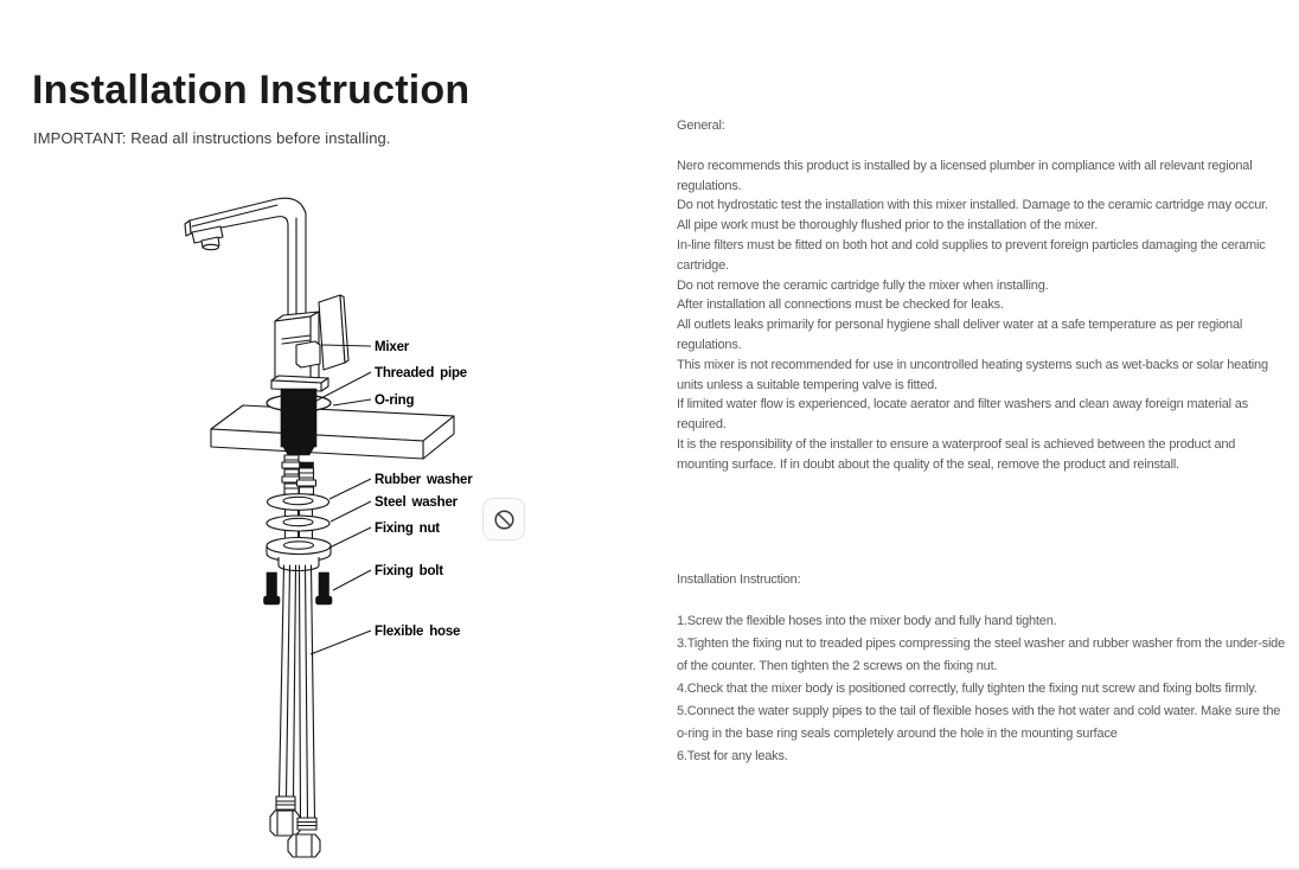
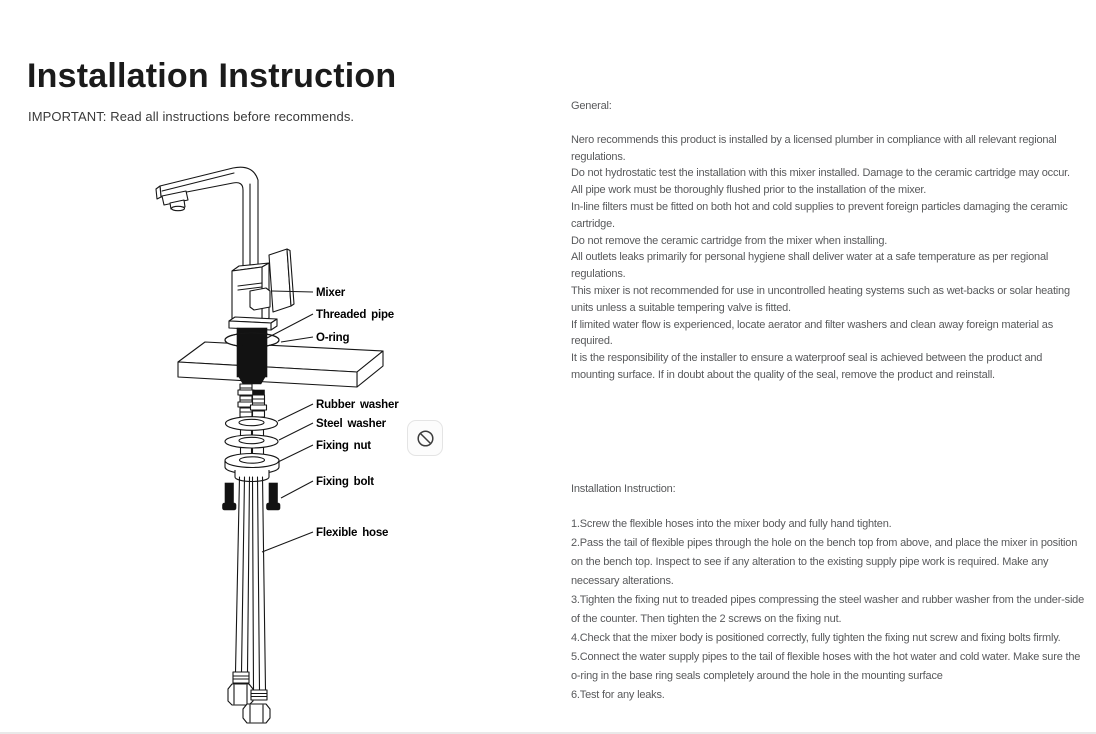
  Installation Instruction
- IMPORTANT: Read all instructions before installing.
+ IMPORTANT: Read all instructions before recommends.
  Mixer
  Threaded pipe
  O-ring
  Rubber washer
  Steel washer
  Fixing nut
  Fixing bolt
  Flexible hose
  General:
  Nero recommends this product is installed by a licensed plumber in compliance with all relevant regional regulations.
  Do not hydrostatic test the installation with this mixer installed. Damage to the ceramic cartridge may occur.
  All pipe work must be thoroughly flushed prior to the installation of the mixer.
  In-line filters must be fitted on both hot and cold supplies to prevent foreign particles damaging the ceramic cartridge.
- Do not remove the ceramic cartridge fully the mixer when installing.
+ Do not remove the ceramic cartridge from the mixer when installing.
- After installation all connections must be checked for leaks.
  All outlets leaks primarily for personal hygiene shall deliver water at a safe temperature as per regional regulations.
  This mixer is not recommended for use in uncontrolled heating systems such as wet-backs or solar heating units unless a suitable tempering valve is fitted.
  If limited water flow is experienced, locate aerator and filter washers and clean away foreign material as required.
  It is the responsibility of the installer to ensure a waterproof seal is achieved between the product and mounting surface. If in doubt about the quality of the seal, remove the product and reinstall.
  Installation Instruction:
  1.Screw the flexible hoses into the mixer body and fully hand tighten.
+ 2.Pass the tail of flexible pipes through the hole on the bench top from above, and place the mixer in position on the bench top. Inspect to see if any alteration to the existing supply pipe work is required. Make any necessary alterations.
  3.Tighten the fixing nut to treaded pipes compressing the steel washer and rubber washer from the under-side of the counter. Then tighten the 2 screws on the fixing nut.
  4.Check that the mixer body is positioned correctly, fully tighten the fixing nut screw and fixing bolts firmly.
  5.Connect the water supply pipes to the tail of flexible hoses with the hot water and cold water. Make sure the o-ring in the base ring seals completely around the hole in the mounting surface
  6.Test for any leaks.
